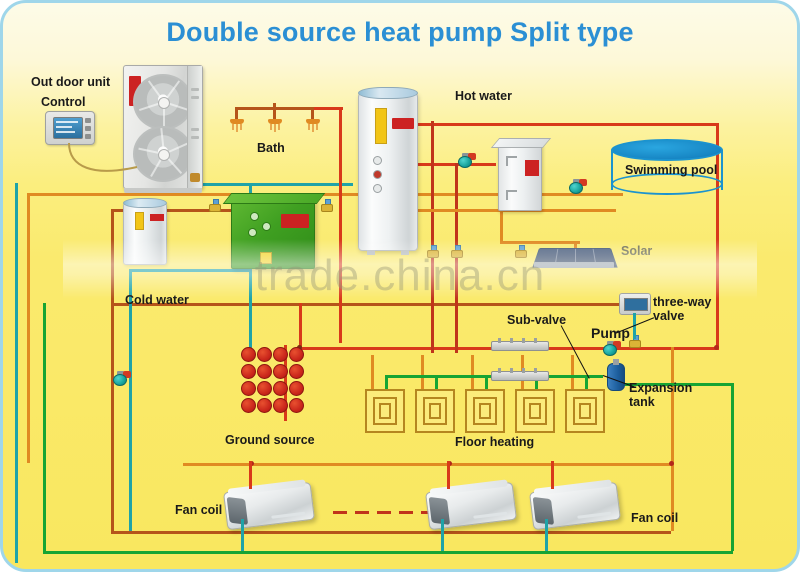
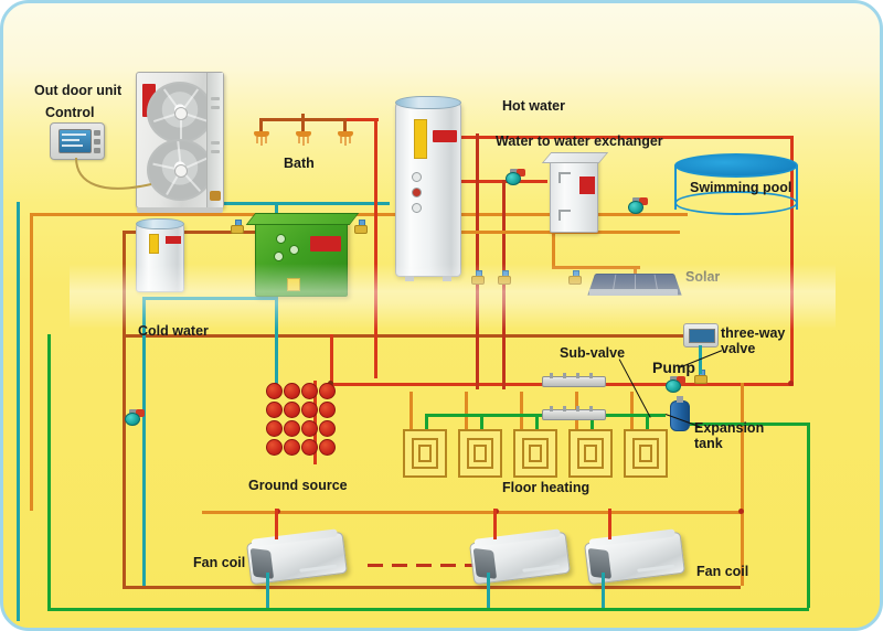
- Double source heat pump Split type
  Out door unit
  Control
  Bath
  Hot water
  Cold water
+ Water to water exchanger
  Swimming pool
  three-way
  valve
  Pump
  Expansion
  tank
  Ground source
  Floor heating
  Sub-valve
  Fan coil
  Fan coil
- trade.china.cn
